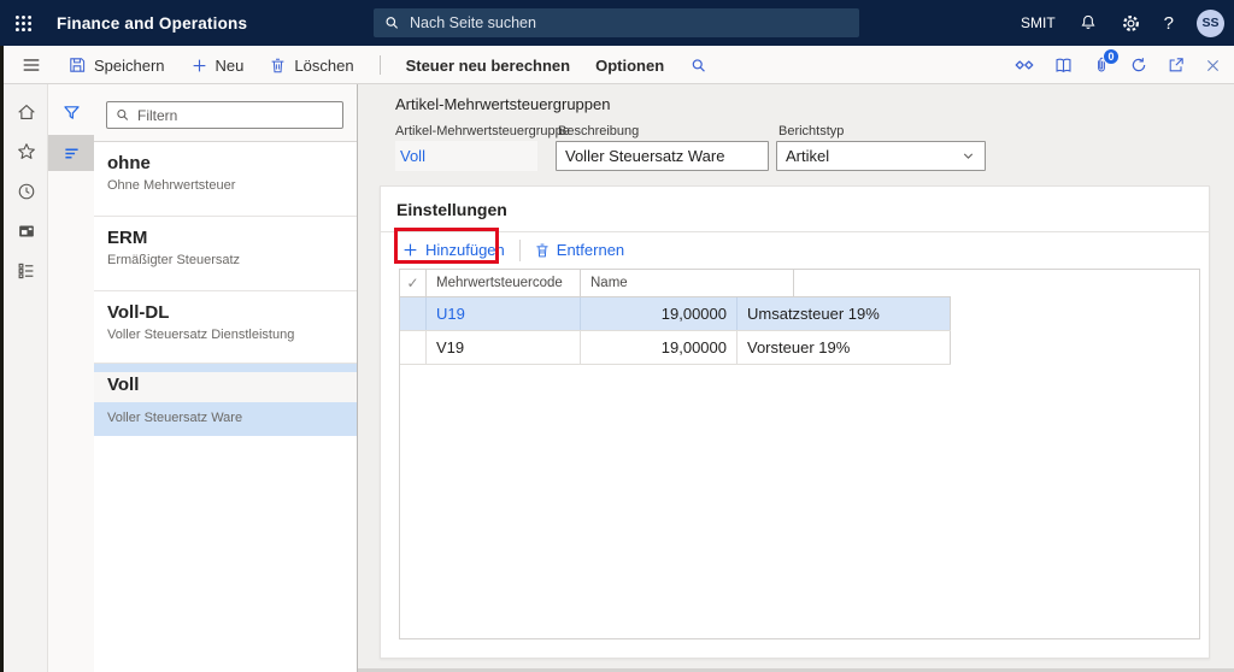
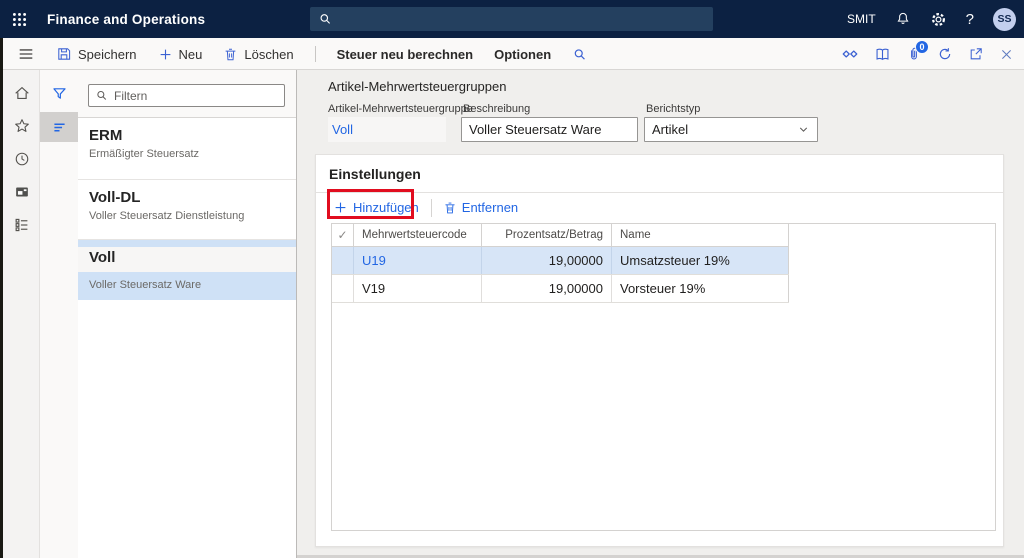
  Finance and Operations
- Nach Seite suchen
  SMIT
  ?
  SS
  Speichern
  Neu
  Löschen
  Steuer neu berechnen
  Optionen
  0
  Filtern
- ohne
- Ohne Mehrwertsteuer
  ERM
  Ermäßigter Steuersatz
  Voll-DL
  Voller Steuersatz Dienstleistung
  Voll
  Voller Steuersatz Ware
  Artikel-Mehrwertsteuergruppen
  Artikel-Mehrwertsteuergruppe
  Beschreibung
  Berichtstyp
  Voll
  Voller Steuersatz Ware
  Artikel
  Einstellungen
  Hinzufügen
  Entfernen
  ✓
  Mehrwertsteuercode
+ Prozentsatz/Betrag
  Name
  U19
  19,00000
  Umsatzsteuer 19%
  V19
  19,00000
  Vorsteuer 19%
